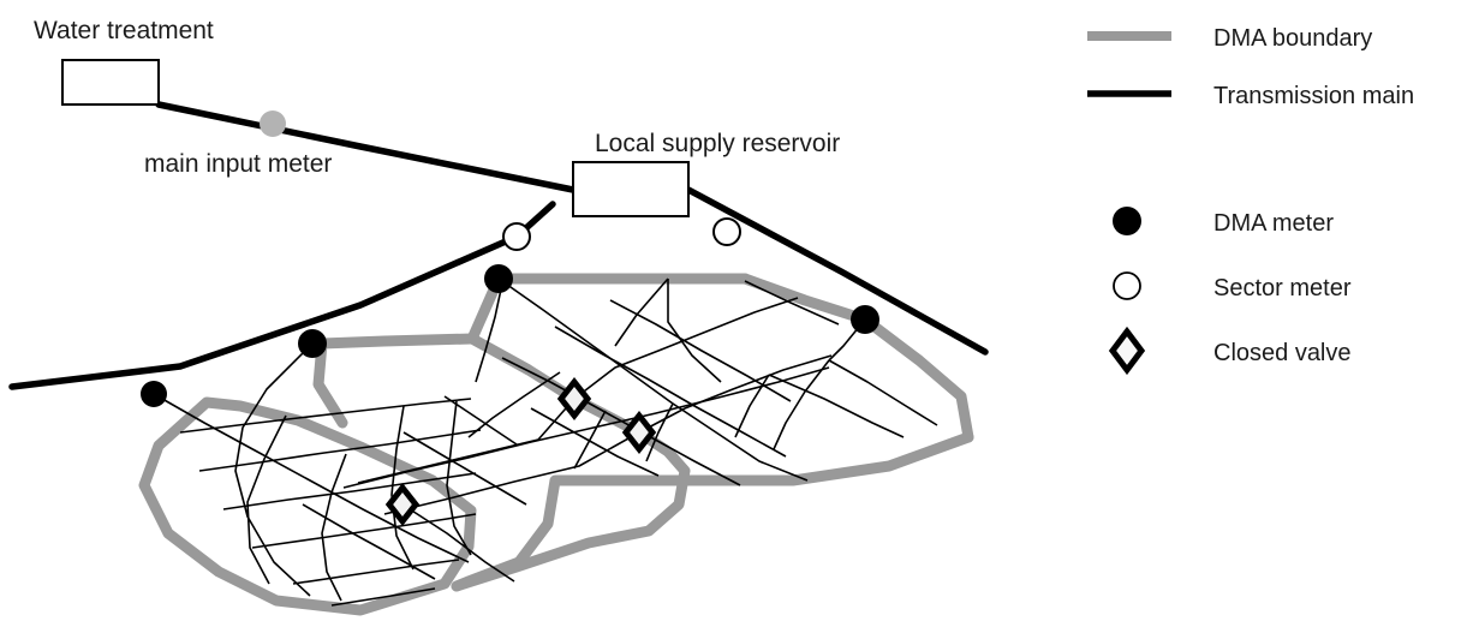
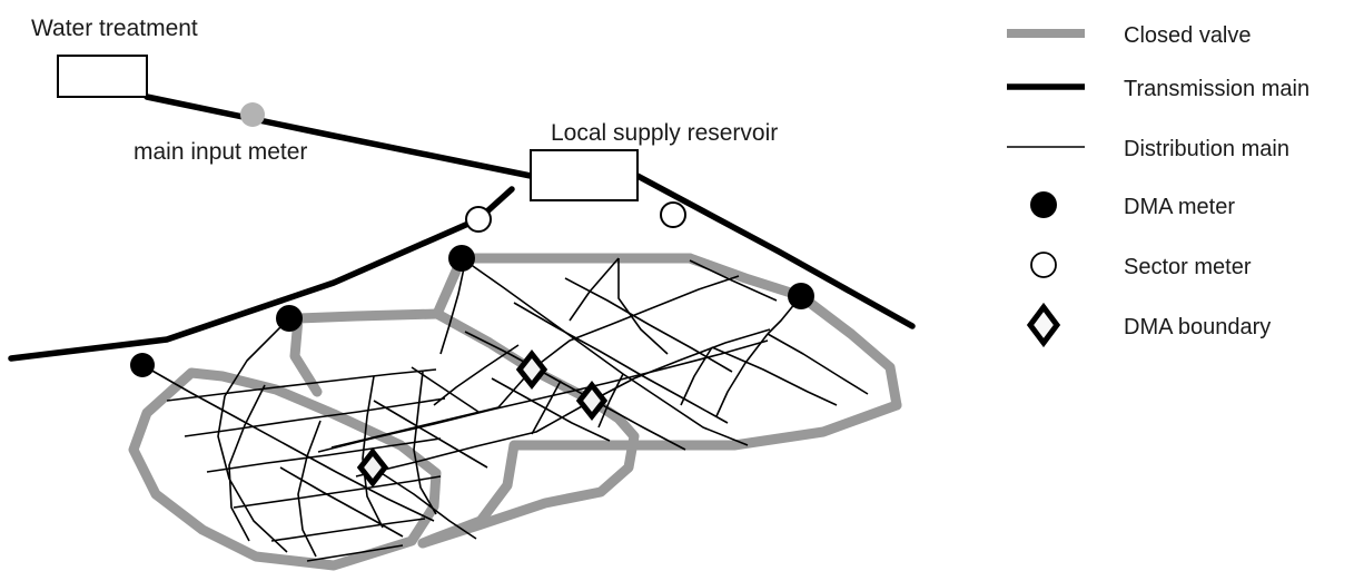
  Water treatment
  main input meter
  Local supply reservoir
- DMA boundary
+ Closed valve
  Transmission main
+ Distribution main
  DMA meter
  Sector meter
- Closed valve
+ DMA boundary
